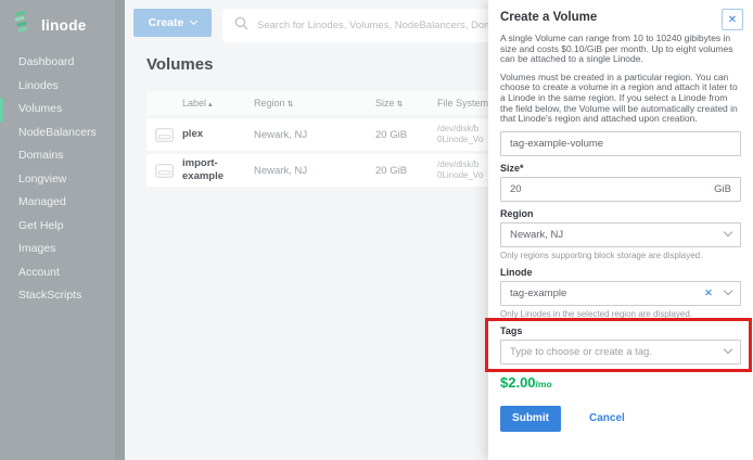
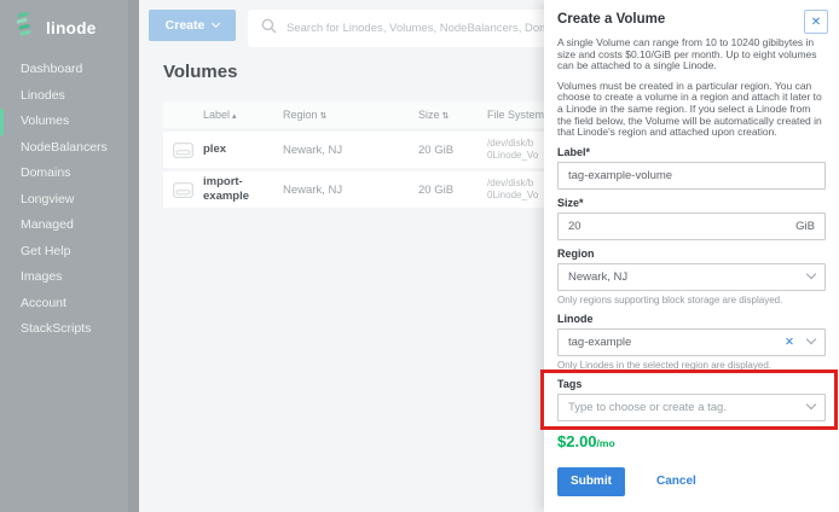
  linode
  Dashboard
  Linodes
  Volumes
  NodeBalancers
  Domains
  Longview
  Managed
  Get Help
  Images
  Account
  StackScripts
  Create
  Search for Linodes, Volumes, NodeBalancers, Do
  Volumes
  Label
  Region
  Size
  File System
  plex
  Newark, NJ
  20 GiB
  /dev/disk/b
  0Linode_Vo
  import-example
  Newark, NJ
  20 GiB
  /dev/disk/b
  0Linode_Vo
  Create a Volume
  ✕
  A single Volume can range from 10 to 10240 gibibytes in size and costs $0.10/GiB per month. Up to eight volumes can be attached to a single Linode.
  Volumes must be created in a particular region. You can choose to create a volume in a region and attach it later to a Linode in the same region. If you select a Linode from the field below, the Volume will be automatically created in that Linode's region and attached upon creation.
+ Label*
  tag-example-volume
  Size*
  20
  GiB
  Region
  Newark, NJ
  Only regions supporting block storage are displayed.
  Linode
  tag-example
  ✕
  Only Linodes in the selected region are displayed.
  Tags
  Type to choose or create a tag.
  $2.00/mo
  Submit
  Cancel
